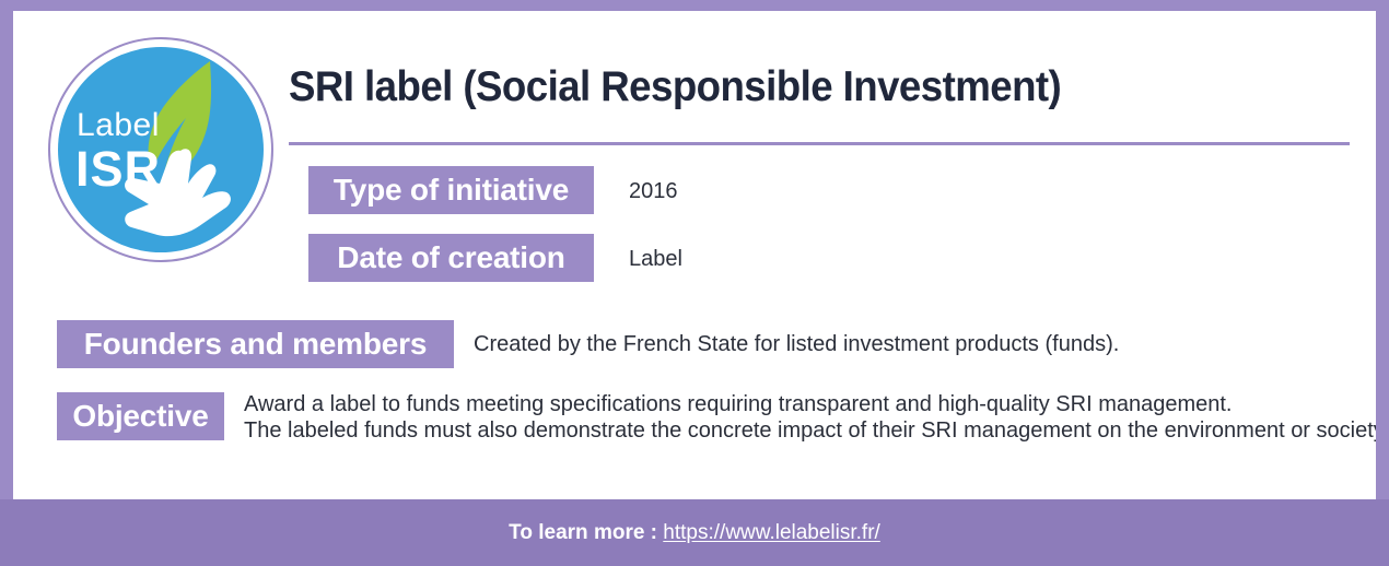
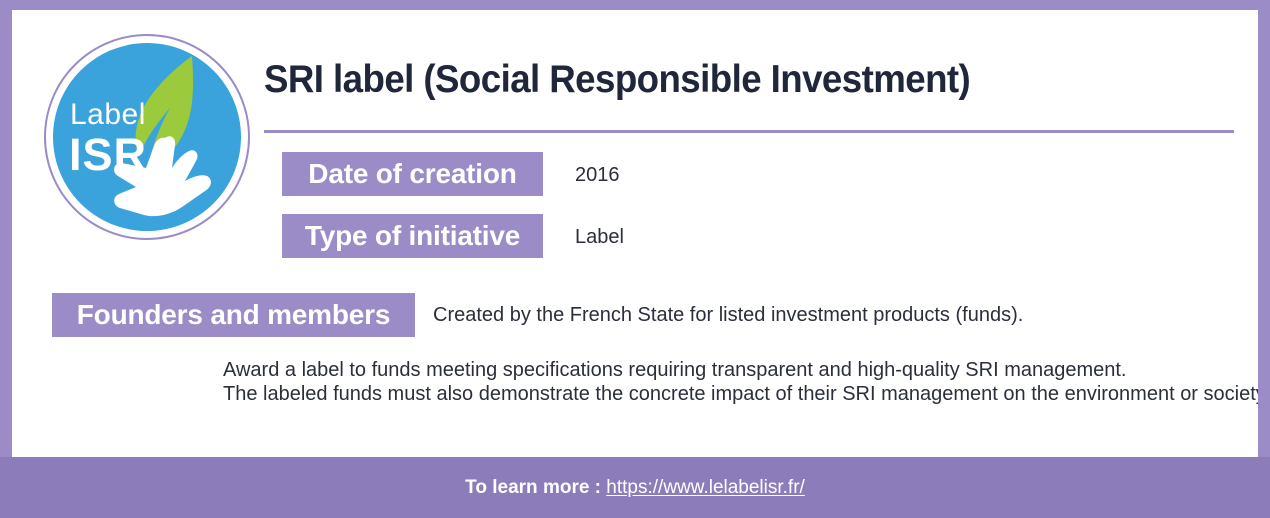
  Label
  ISR
  SRI label (Social Responsible Investment)
- Type of initiative
+ Date of creation
  2016
- Date of creation
+ Type of initiative
  Label
  Founders and members
  Created by the French State for listed investment products (funds).
- Objective
  Award a label to funds meeting specifications requiring transparent and high-quality SRI management.
  The labeled funds must also demonstrate the concrete impact of their SRI management on the environment or societ
  To learn more : https://www.lelabelisr.fr/
